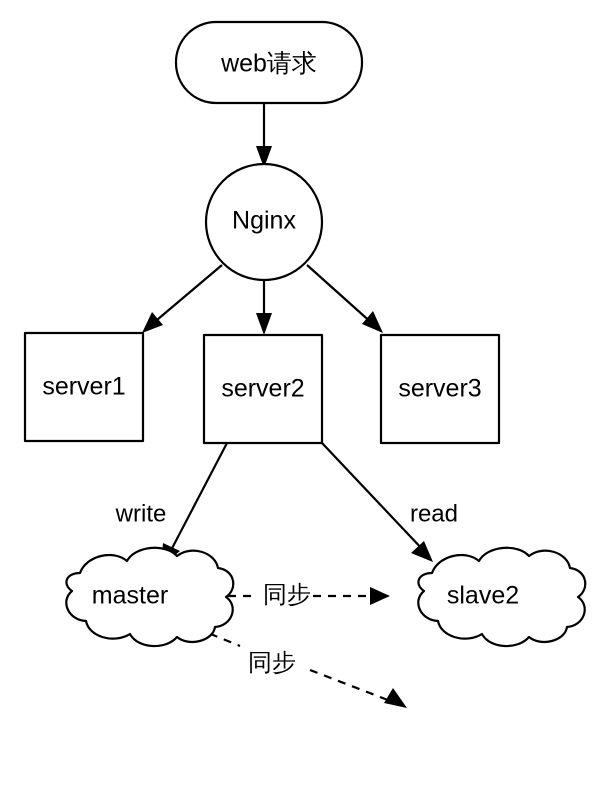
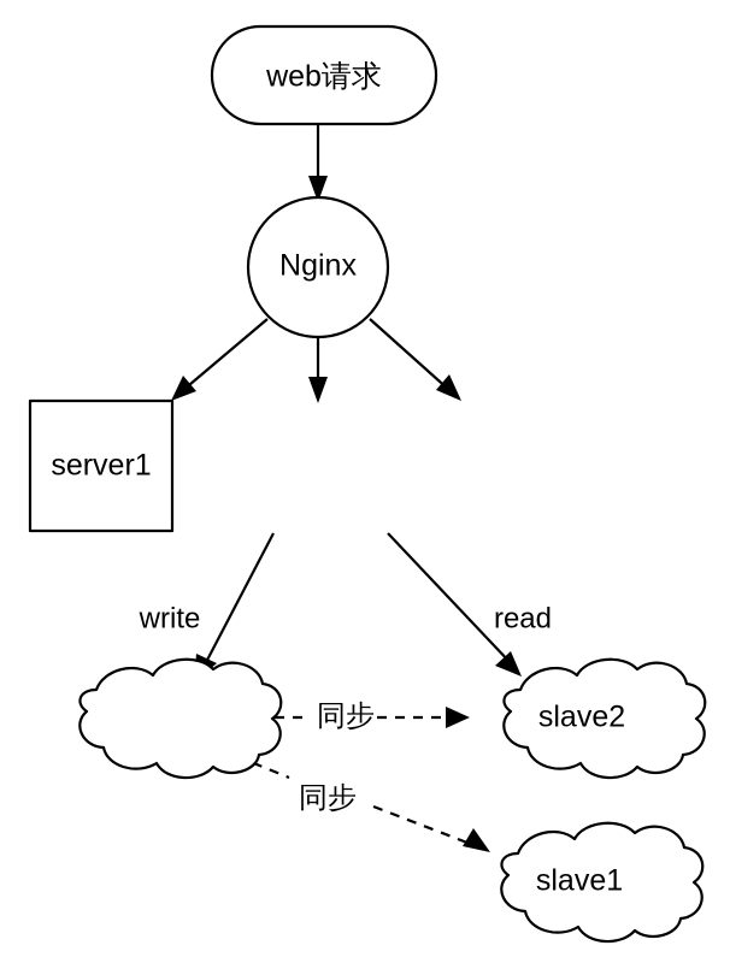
  write
  read
  同步
  同步
  web请求
  Nginx
  server1
- server2
- server3
- master
  slave2
+ slave1
